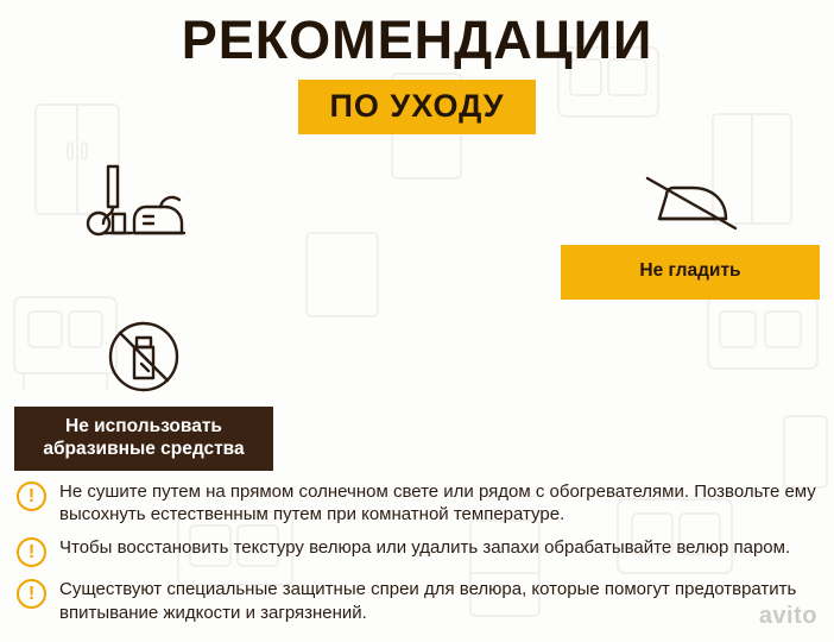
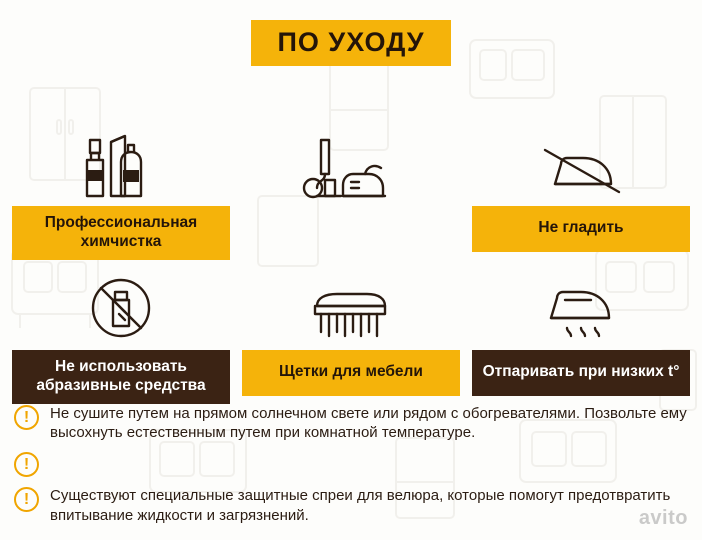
- РЕКОМЕНДАЦИИ
  ПО УХОДУ
+ Профессиональная химчистка
  Не гладить
  Не использовать абразивные средства
+ Щетки для мебели
+ Отпаривать при низких t°
  !
  Не сушите путем на прямом солнечном свете или рядом с обогревателями. Позвольте ему высохнуть естественным путем при комнатной температуре.
  !
- Чтобы восстановить текстуру велюра или удалить запахи обрабатывайте велюр паром.
  !
  Существуют специальные защитные спреи для велюра, которые помогут предотвратить впитывание жидкости и загрязнений.
  avito
